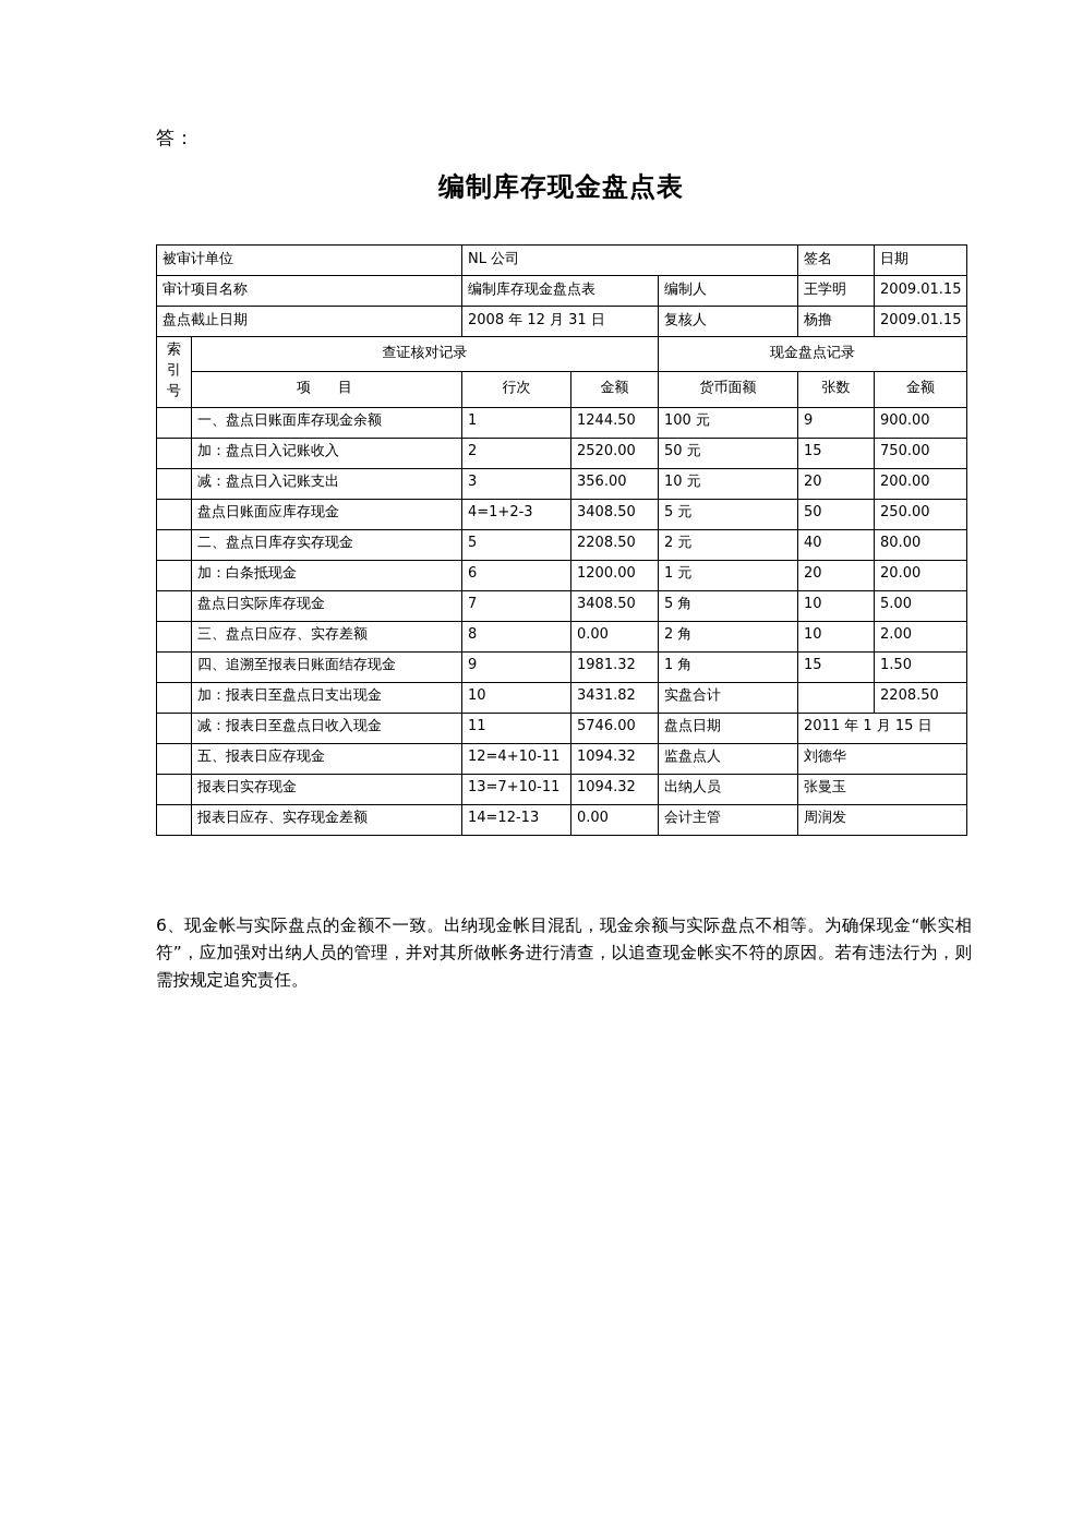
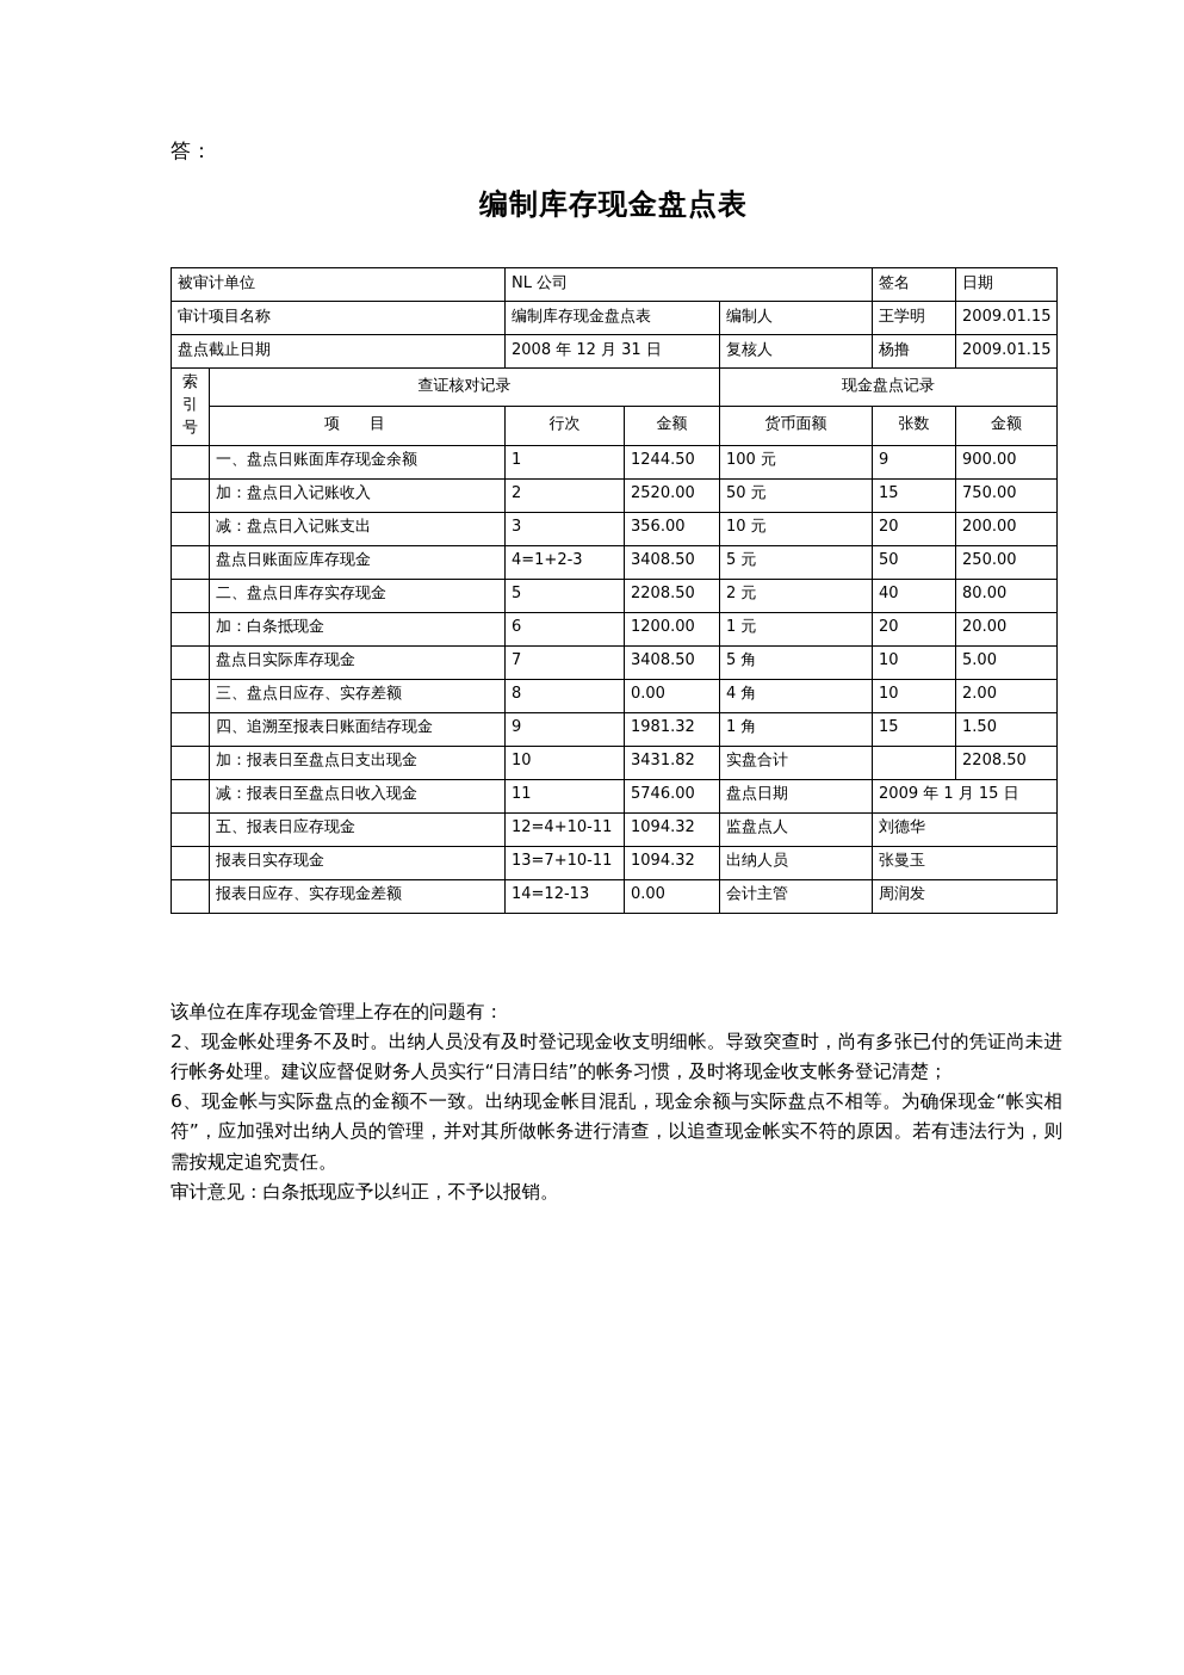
  答：
  编制库存现金盘点表
  被审计单位	NL 公司	签名	日期
  审计项目名称	编制库存现金盘点表	编制人	王学明	2009.01.15
  盘点截止日期	2008 年 12 月 31 日	复核人	杨撸	2009.01.15
  索 引 号	查证核对记录	现金盘点记录
  项 目	行次	金额	货币面额	张数	金额
  	一、盘点日账面库存现金余额	1	1244.50	100 元	9	900.00
  	加：盘点日入记账收入	2	2520.00	50 元	15	750.00
  	减：盘点日入记账支出	3	356.00	10 元	20	200.00
  	盘点日账面应库存现金	4=1+2-3	3408.50	5 元	50	250.00
  	二、盘点日库存实存现金	5	2208.50	2 元	40	80.00
  	加：白条抵现金	6	1200.00	1 元	20	20.00
  	盘点日实际库存现金	7	3408.50	5 角	10	5.00
- 	三、盘点日应存、实存差额	8	0.00	2 角	10	2.00
+ 	三、盘点日应存、实存差额	8	0.00	4 角	10	2.00
  	四、追溯至报表日账面结存现金	9	1981.32	1 角	15	1.50
  	加：报表日至盘点日支出现金	10	3431.82	实盘合计		2208.50
- 	减：报表日至盘点日收入现金	11	5746.00	盘点日期	2011 年 1 月 15 日
+ 	减：报表日至盘点日收入现金	11	5746.00	盘点日期	2009 年 1 月 15 日
  	五、报表日应存现金	12=4+10-11	1094.32	监盘点人	刘德华
  	报表日实存现金	13=7+10-11	1094.32	出纳人员	张曼玉
  	报表日应存、实存现金差额	14=12-13	0.00	会计主管	周润发
+ 该单位在库存现金管理上存在的问题有：
+ 2、现金帐处理务不及时。出纳人员没有及时登记现金收支明细帐。导致突查时，尚有多张已付的凭证尚未进行帐务处理。建议应督促财务人员实行“日清日结”的帐务习惯，及时将现金收支帐务登记清楚；
  6、现金帐与实际盘点的金额不一致。出纳现金帐目混乱，现金余额与实际盘点不相等。为确保现金“帐实相符”，应加强对出纳人员的管理，并对其所做帐务进行清查，以追查现金帐实不符的原因。若有违法行为，则需按规定追究责任。
+ 审计意见：白条抵现应予以纠正，不予以报销。
